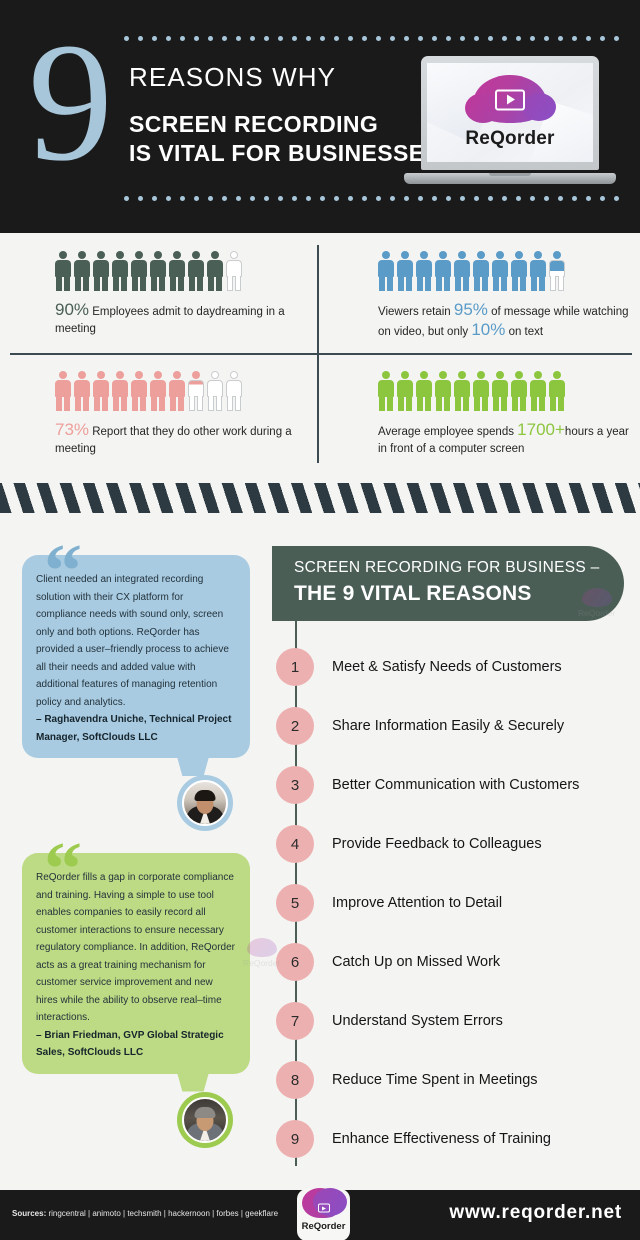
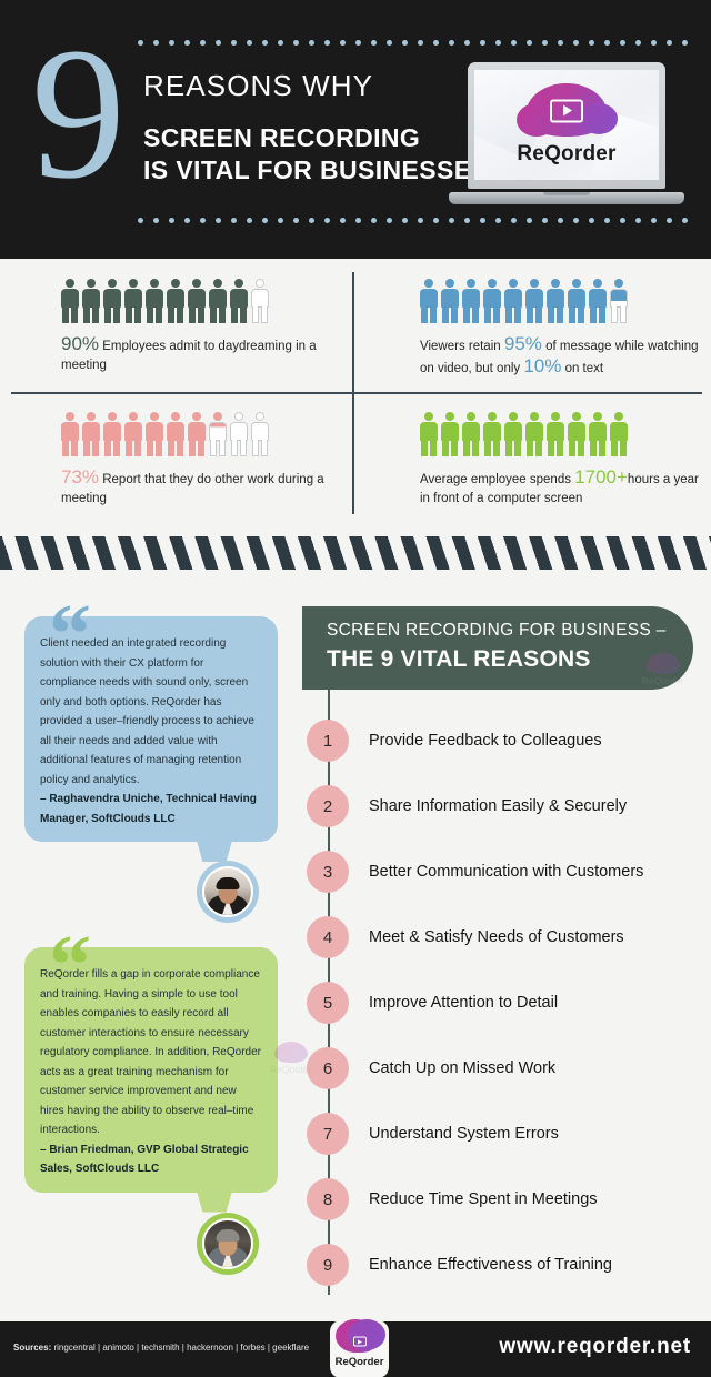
  9
  REASONS WHY
  SCREEN RECORDING
  IS VITAL FOR BUSINESSE
  ReQorder
  90% Employees admit to daydreaming in a meeting
  Viewers retain 95% of message while watching on video, but only 10% on text
  73% Report that they do other work during a meeting
  Average employee spends 1700+hours a year in front of a computer screen
  “
  Client needed an integrated recording solution with their CX platform for compliance needs with sound only, screen only and both options. ReQorder has provided a user–friendly process to achieve all their needs and added value with additional features of managing retention policy and analytics.
- – Raghavendra Uniche, Technical Project Manager, SoftClouds LLC
+ – Raghavendra Uniche, Technical Having Manager, SoftClouds LLC
  “
- ReQorder fills a gap in corporate compliance and training. Having a simple to use tool enables companies to easily record all customer interactions to ensure necessary regulatory compliance. In addition, ReQorder acts as a great training mechanism for customer service improvement and new hires while the ability to observe real–time interactions.
+ ReQorder fills a gap in corporate compliance and training. Having a simple to use tool enables companies to easily record all customer interactions to ensure necessary regulatory compliance. In addition, ReQorder acts as a great training mechanism for customer service improvement and new hires having the ability to observe real–time interactions.
  – Brian Friedman, GVP Global Strategic Sales, SoftClouds LLC
  SCREEN RECORDING FOR BUSINESS –
  THE 9 VITAL REASONS
  1
- Meet & Satisfy Needs of Customers
+ Provide Feedback to Colleagues
  2
  Share Information Easily & Securely
  3
  Better Communication with Customers
  4
- Provide Feedback to Colleagues
+ Meet & Satisfy Needs of Customers
  5
  Improve Attention to Detail
  6
  Catch Up on Missed Work
  7
  Understand System Errors
  8
  Reduce Time Spent in Meetings
  9
  Enhance Effectiveness of Training
  ReQorder
  ReQorder
  Sources: ringcentral | animoto | techsmith | hackernoon | forbes | geekflare
  ReQorder
  www.reqorder.net
